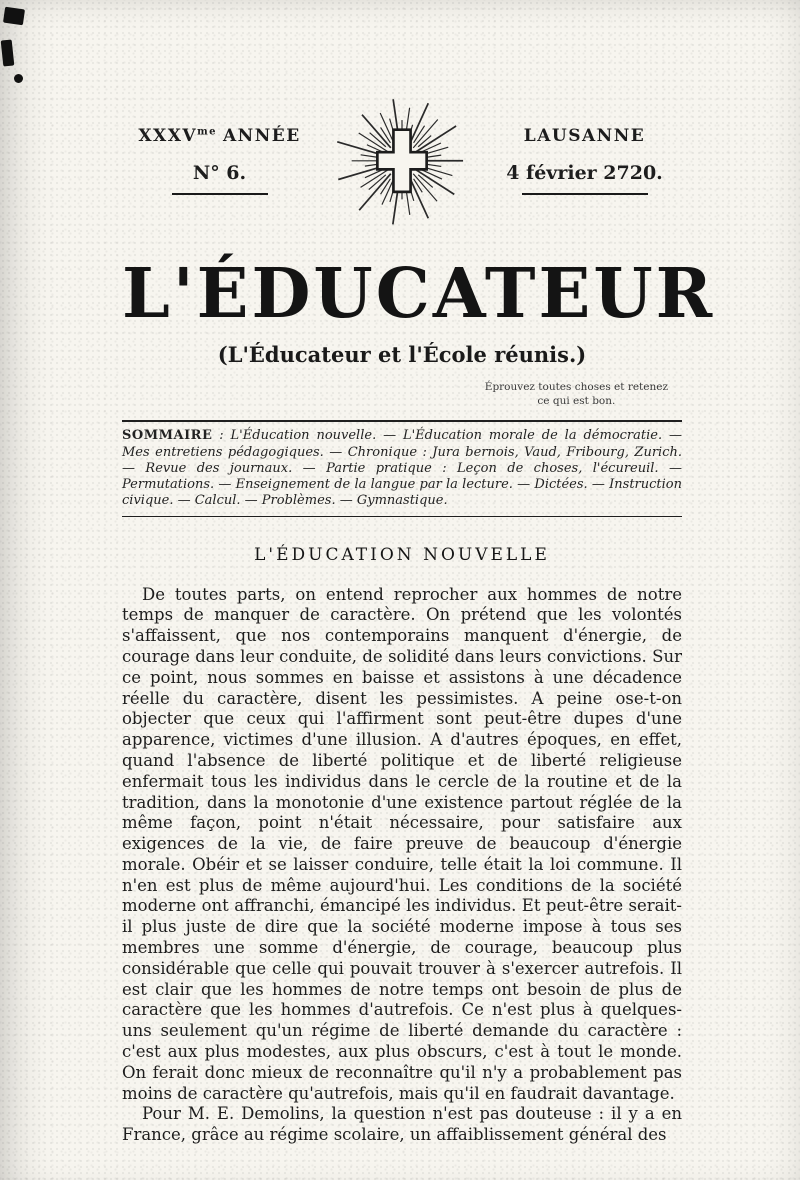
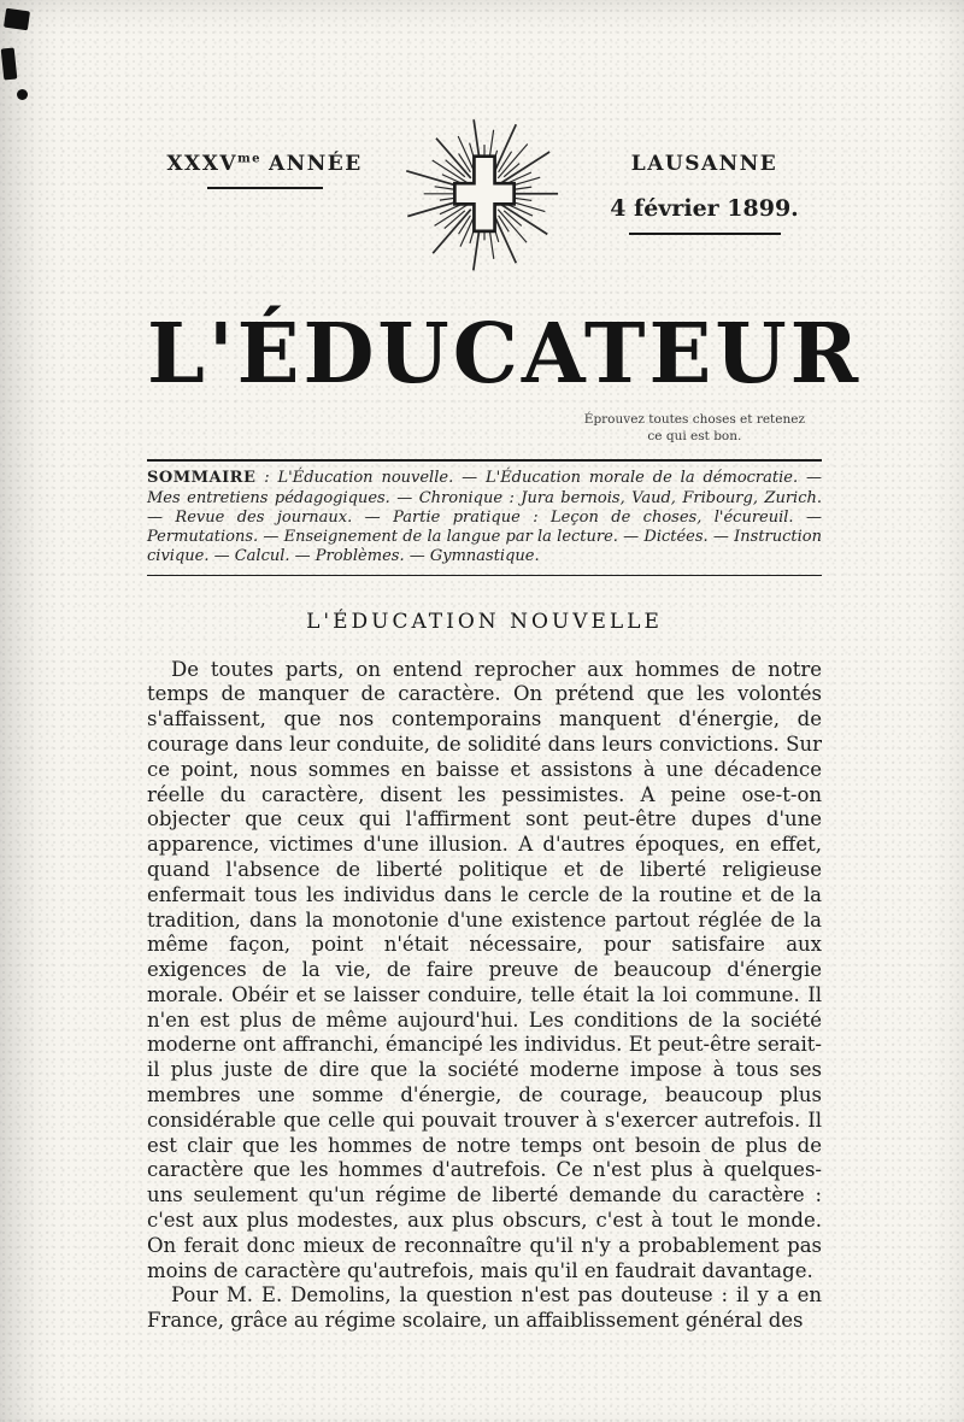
  XXXVme ANNÉE
- N° 6.
  LAUSANNE
- 4 février 2720.
+ 4 février 1899.
  L'ÉDUCATEUR
- (L'Éducateur et l'École réunis.)
  Éprouvez toutes choses et retenez
  ce qui est bon.
  SOMMAIRE : L'Éducation nouvelle. — L'Éducation morale de la démocratie. — Mes entretiens pédagogiques. — Chronique : Jura bernois, Vaud, Fribourg, Zurich. — Revue des journaux. — Partie pratique : Leçon de choses, l'écureuil. — Permutations. — Enseignement de la langue par la lecture. — Dictées. — Instruction civique. — Calcul. — Problèmes. — Gymnastique.
  L'ÉDUCATION NOUVELLE
  De toutes parts, on entend reprocher aux hommes de notre temps de manquer de caractère. On prétend que les volontés s'affaissent, que nos contemporains manquent d'énergie, de courage dans leur conduite, de solidité dans leurs convictions. Sur ce point, nous sommes en baisse et assistons à une décadence réelle du caractère, disent les pessimistes. A peine ose-t-on objecter que ceux qui l'affirment sont peut-être dupes d'une apparence, victimes d'une illusion. A d'autres époques, en effet, quand l'absence de liberté politique et de liberté religieuse enfermait tous les individus dans le cercle de la routine et de la tradition, dans la monotonie d'une existence partout réglée de la même façon, point n'était nécessaire, pour satisfaire aux exigences de la vie, de faire preuve de beaucoup d'énergie morale. Obéir et se laisser conduire, telle était la loi commune. Il n'en est plus de même aujourd'hui. Les conditions de la société moderne ont affranchi, émancipé les individus. Et peut-être serait-il plus juste de dire que la société moderne impose à tous ses membres une somme d'énergie, de courage, beaucoup plus considérable que celle qui pouvait trouver à s'exercer autrefois. Il est clair que les hommes de notre temps ont besoin de plus de caractère que les hommes d'autrefois. Ce n'est plus à quelques-uns seulement qu'un régime de liberté demande du caractère : c'est aux plus modestes, aux plus obscurs, c'est à tout le monde. On ferait donc mieux de reconnaître qu'il n'y a probablement pas moins de caractère qu'autrefois, mais qu'il en faudrait davantage.
  Pour M. E. Demolins, la question n'est pas douteuse : il y a en France, grâce au régime scolaire, un affaiblissement général des
